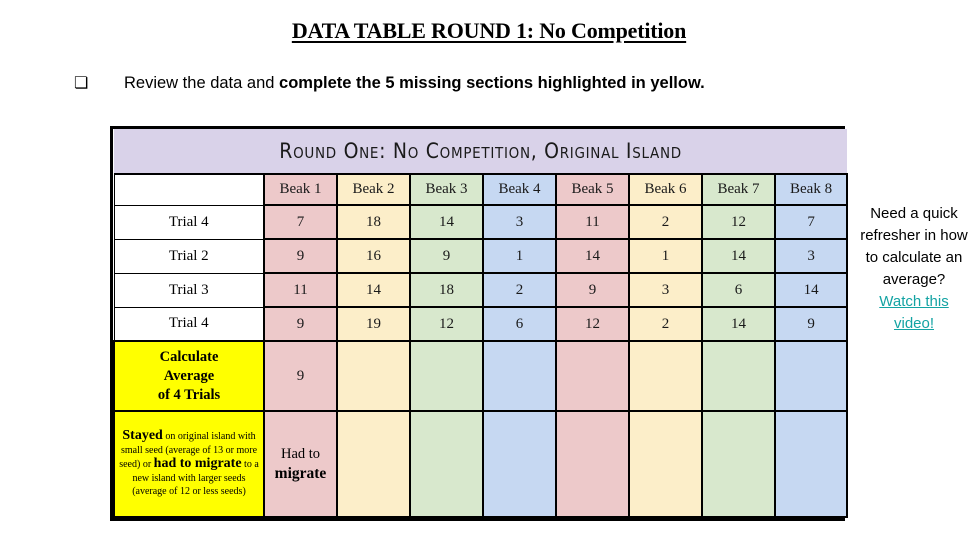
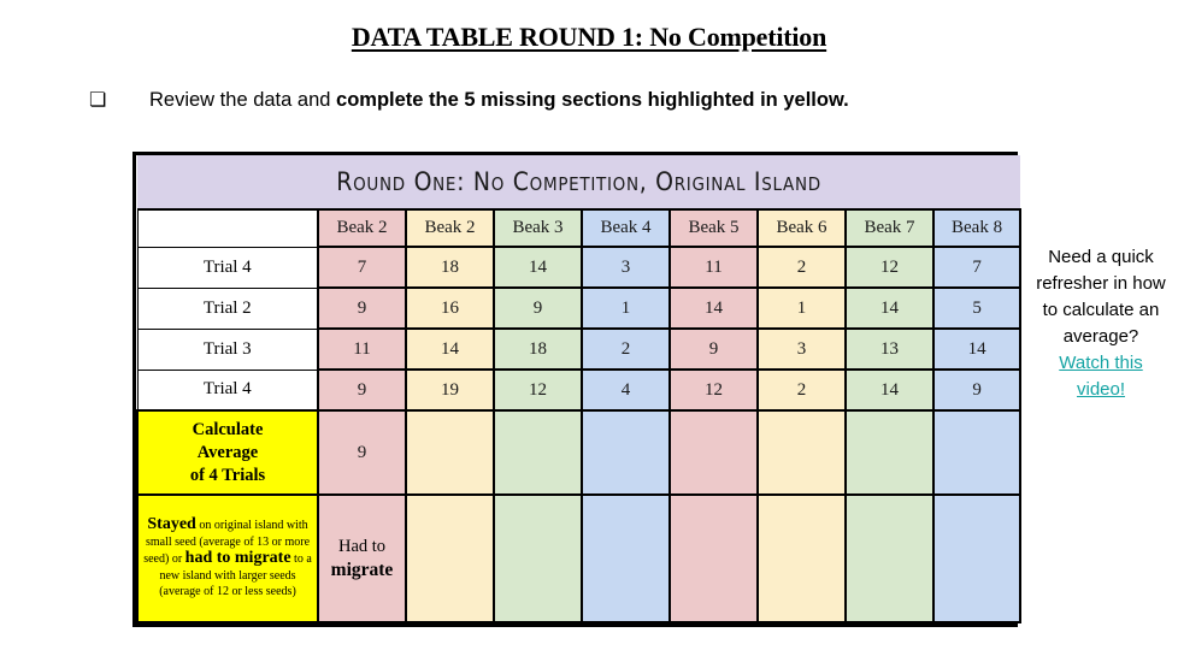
  DATA TABLE ROUND 1: No Competition
  ❏
  Review the data and complete the 5 missing sections highlighted in yellow.
  Round One: No Competition, Original Island
- 	Beak 1	Beak 2	Beak 3	Beak 4	Beak 5	Beak 6	Beak 7	Beak 8
+ 	Beak 2	Beak 2	Beak 3	Beak 4	Beak 5	Beak 6	Beak 7	Beak 8
  Trial 4	7	18	14	3	11	2	12	7
- Trial 2	9	16	9	1	14	1	14	3
+ Trial 2	9	16	9	1	14	1	14	5
- Trial 3	11	14	18	2	9	3	6	14
+ Trial 3	11	14	18	2	9	3	13	14
- Trial 4	9	19	12	6	12	2	14	9
+ Trial 4	9	19	12	4	12	2	14	9
  Calculate Average of 4 Trials	9
  Stayed on original island with small seed (average of 13 or more seed) or had to migrate to a new island with larger seeds (average of 12 or less seeds)	Had to migrate
  Need a quick refresher in how to calculate an average?
  Watch this video!
